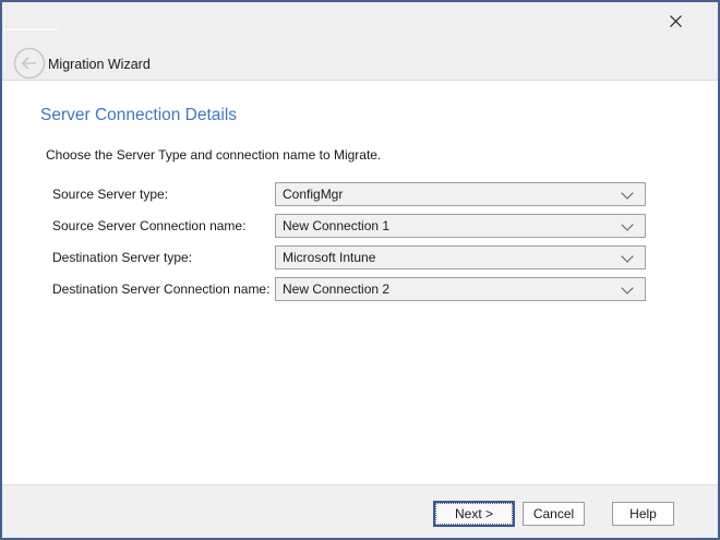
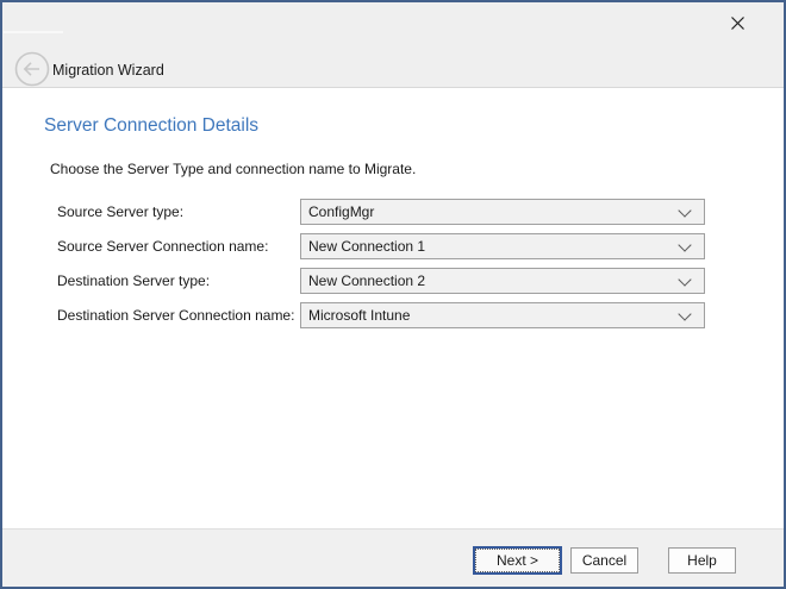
  Migration Wizard
  Server Connection Details
  Choose the Server Type and connection name to Migrate.
  Source Server type:
  ConfigMgr
  Source Server Connection name:
  New Connection 1
  Destination Server type:
- Microsoft Intune
+ New Connection 2
  Destination Server Connection name:
- New Connection 2
+ Microsoft Intune
  Next >
  Cancel
  Help
